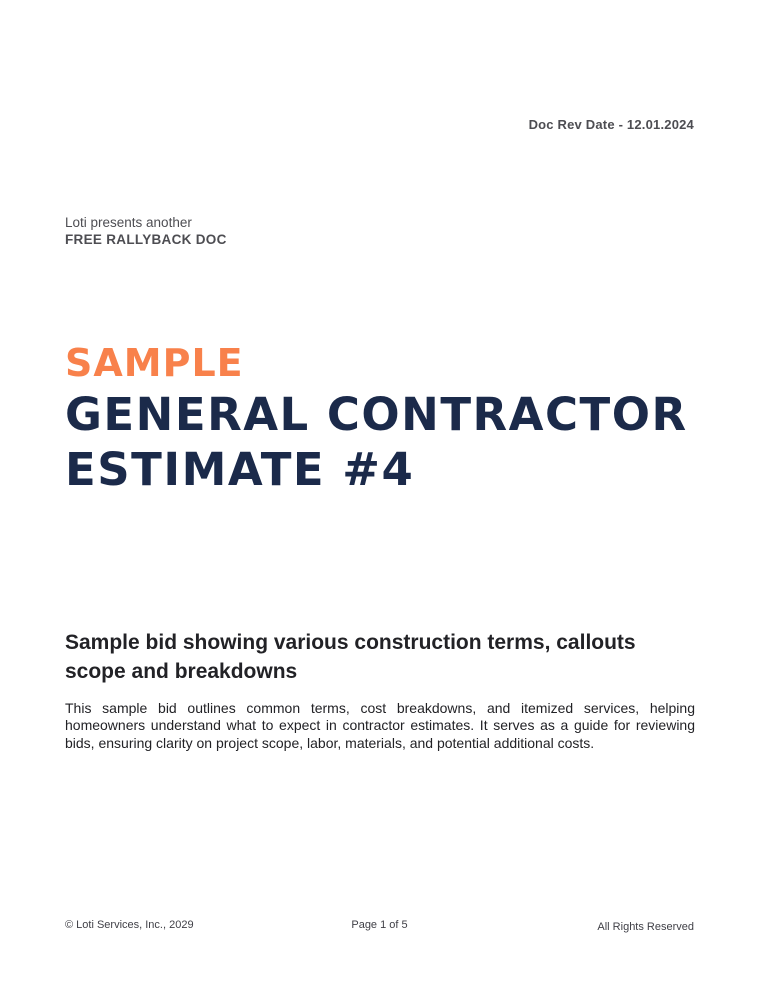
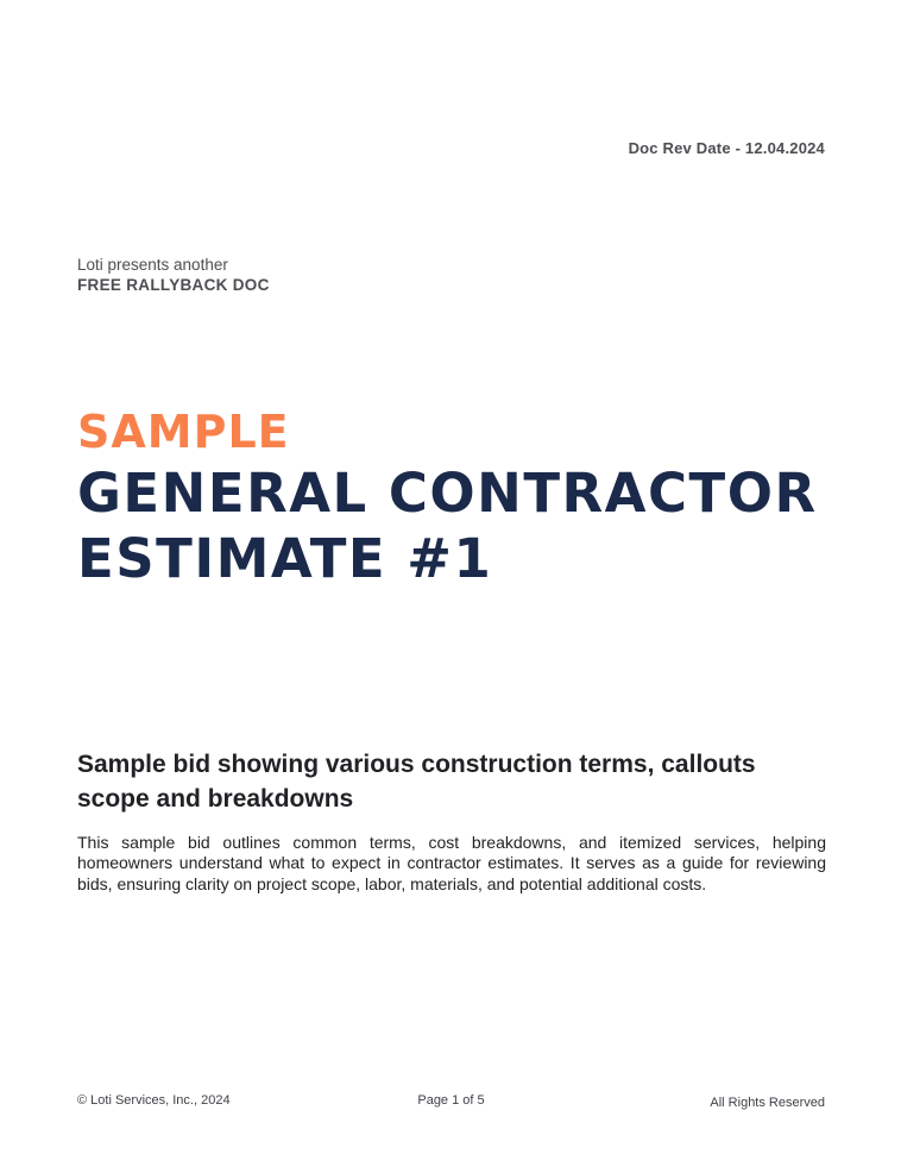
- Doc Rev Date - 12.01.2024
+ Doc Rev Date - 12.04.2024
  Loti presents another
  FREE RALLYBACK DOC
  SAMPLE
  GENERAL CONTRACTOR
- ESTIMATE #4
+ ESTIMATE #1
  Sample bid showing various construction terms, callouts scope and breakdowns
  This sample bid outlines common terms, cost breakdowns, and itemized services, helping homeowners understand what to expect in contractor estimates. It serves as a guide for reviewing bids, ensuring clarity on project scope, labor, materials, and potential additional costs.
- © Loti Services, Inc., 2029
+ © Loti Services, Inc., 2024
  Page 1 of 5
  All Rights Reserved
